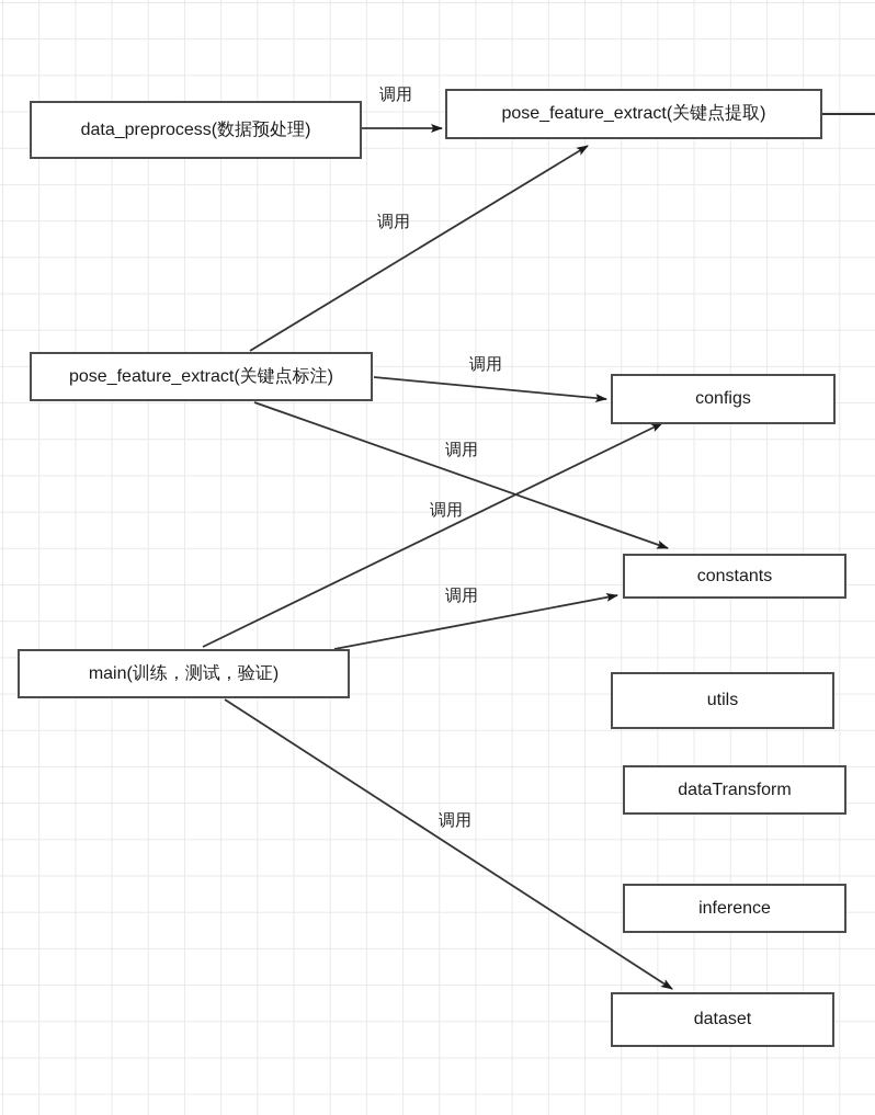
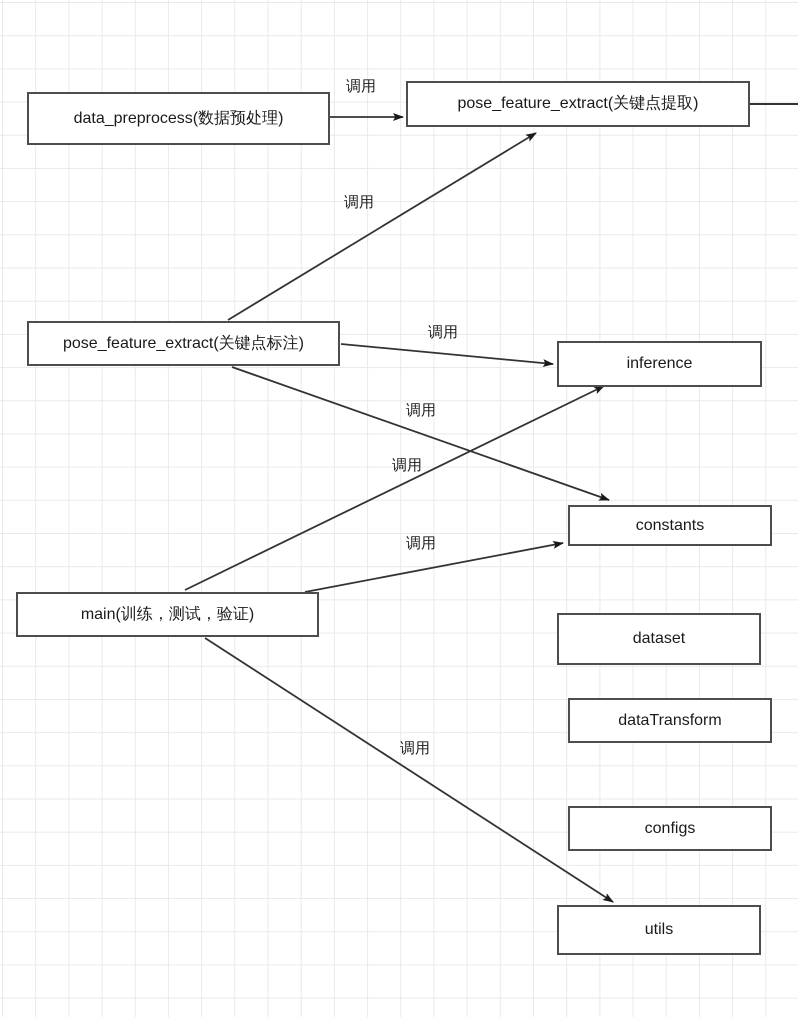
  data_preprocess(数据预处理)
  pose_feature_extract(关键点提取)
  pose_feature_extract(关键点标注)
  main(训练，测试，验证)
- configs
+ inference
  constants
- utils
+ dataset
  dataTransform
- inference
+ configs
- dataset
+ utils
  调用
  调用
  调用
  调用
  调用
  调用
  调用
